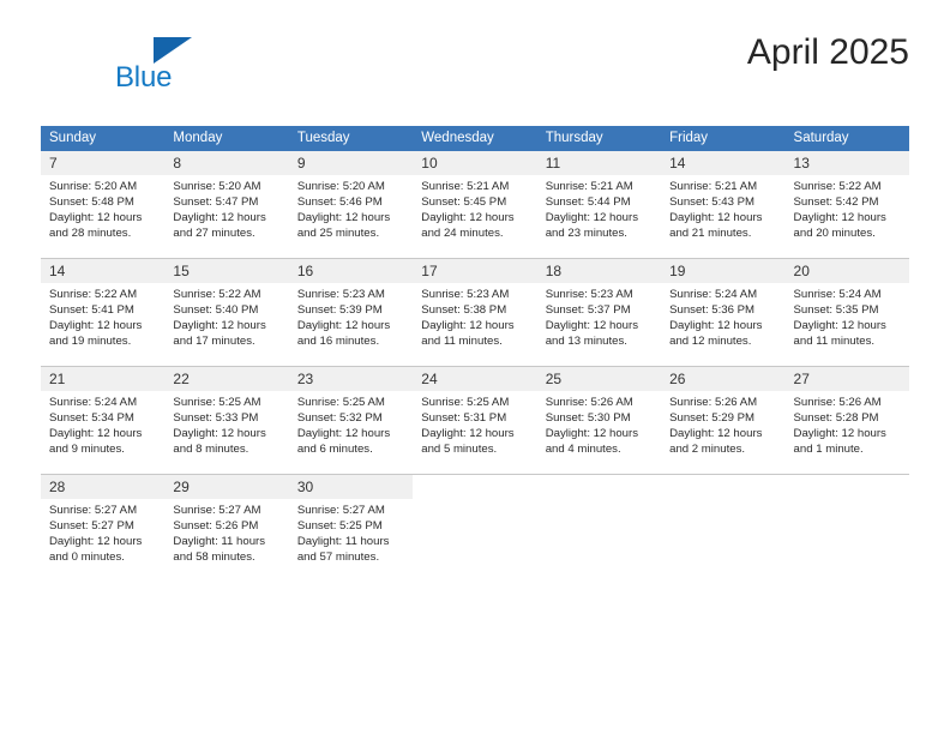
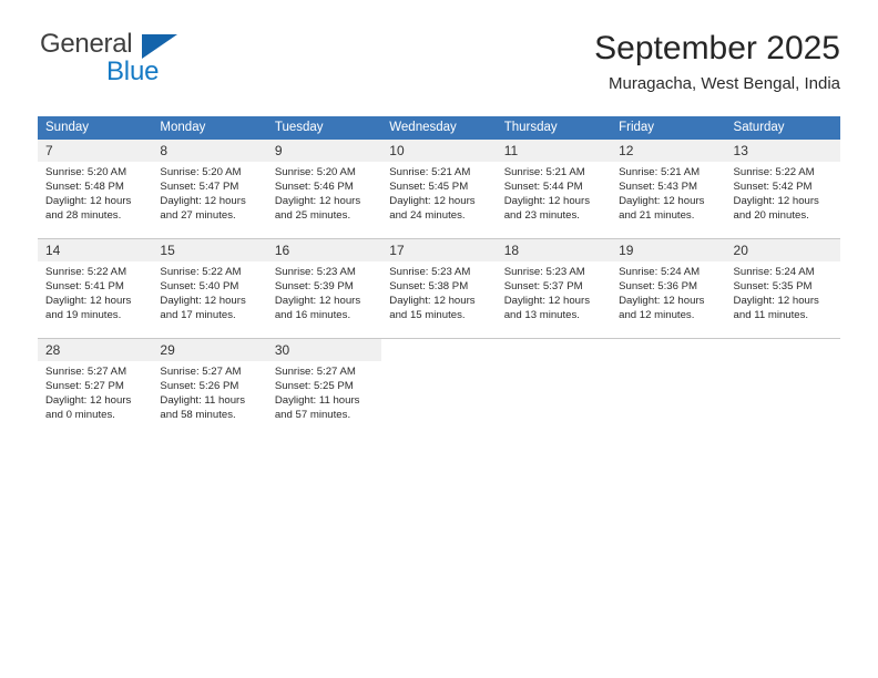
+ General
  Blue
- April 2025
+ September 2025
+ Muragacha, West Bengal, India
  Sunday	Monday	Tuesday	Wednesday	Thursday	Friday	Saturday
- 7 Sunrise: 5:20 AM Sunset: 5:48 PM Daylight: 12 hours and 28 minutes.	8 Sunrise: 5:20 AM Sunset: 5:47 PM Daylight: 12 hours and 27 minutes.	9 Sunrise: 5:20 AM Sunset: 5:46 PM Daylight: 12 hours and 25 minutes.	10 Sunrise: 5:21 AM Sunset: 5:45 PM Daylight: 12 hours and 24 minutes.	11 Sunrise: 5:21 AM Sunset: 5:44 PM Daylight: 12 hours and 23 minutes.	14 Sunrise: 5:21 AM Sunset: 5:43 PM Daylight: 12 hours and 21 minutes.	13 Sunrise: 5:22 AM Sunset: 5:42 PM Daylight: 12 hours and 20 minutes.
+ 7 Sunrise: 5:20 AM Sunset: 5:48 PM Daylight: 12 hours and 28 minutes.	8 Sunrise: 5:20 AM Sunset: 5:47 PM Daylight: 12 hours and 27 minutes.	9 Sunrise: 5:20 AM Sunset: 5:46 PM Daylight: 12 hours and 25 minutes.	10 Sunrise: 5:21 AM Sunset: 5:45 PM Daylight: 12 hours and 24 minutes.	11 Sunrise: 5:21 AM Sunset: 5:44 PM Daylight: 12 hours and 23 minutes.	12 Sunrise: 5:21 AM Sunset: 5:43 PM Daylight: 12 hours and 21 minutes.	13 Sunrise: 5:22 AM Sunset: 5:42 PM Daylight: 12 hours and 20 minutes.
- 14 Sunrise: 5:22 AM Sunset: 5:41 PM Daylight: 12 hours and 19 minutes.	15 Sunrise: 5:22 AM Sunset: 5:40 PM Daylight: 12 hours and 17 minutes.	16 Sunrise: 5:23 AM Sunset: 5:39 PM Daylight: 12 hours and 16 minutes.	17 Sunrise: 5:23 AM Sunset: 5:38 PM Daylight: 12 hours and 11 minutes.	18 Sunrise: 5:23 AM Sunset: 5:37 PM Daylight: 12 hours and 13 minutes.	19 Sunrise: 5:24 AM Sunset: 5:36 PM Daylight: 12 hours and 12 minutes.	20 Sunrise: 5:24 AM Sunset: 5:35 PM Daylight: 12 hours and 11 minutes.
+ 14 Sunrise: 5:22 AM Sunset: 5:41 PM Daylight: 12 hours and 19 minutes.	15 Sunrise: 5:22 AM Sunset: 5:40 PM Daylight: 12 hours and 17 minutes.	16 Sunrise: 5:23 AM Sunset: 5:39 PM Daylight: 12 hours and 16 minutes.	17 Sunrise: 5:23 AM Sunset: 5:38 PM Daylight: 12 hours and 15 minutes.	18 Sunrise: 5:23 AM Sunset: 5:37 PM Daylight: 12 hours and 13 minutes.	19 Sunrise: 5:24 AM Sunset: 5:36 PM Daylight: 12 hours and 12 minutes.	20 Sunrise: 5:24 AM Sunset: 5:35 PM Daylight: 12 hours and 11 minutes.
- 21 Sunrise: 5:24 AM Sunset: 5:34 PM Daylight: 12 hours and 9 minutes.	22 Sunrise: 5:25 AM Sunset: 5:33 PM Daylight: 12 hours and 8 minutes.	23 Sunrise: 5:25 AM Sunset: 5:32 PM Daylight: 12 hours and 6 minutes.	24 Sunrise: 5:25 AM Sunset: 5:31 PM Daylight: 12 hours and 5 minutes.	25 Sunrise: 5:26 AM Sunset: 5:30 PM Daylight: 12 hours and 4 minutes.	26 Sunrise: 5:26 AM Sunset: 5:29 PM Daylight: 12 hours and 2 minutes.	27 Sunrise: 5:26 AM Sunset: 5:28 PM Daylight: 12 hours and 1 minute.
  28 Sunrise: 5:27 AM Sunset: 5:27 PM Daylight: 12 hours and 0 minutes.	29 Sunrise: 5:27 AM Sunset: 5:26 PM Daylight: 11 hours and 58 minutes.	30 Sunrise: 5:27 AM Sunset: 5:25 PM Daylight: 11 hours and 57 minutes.
